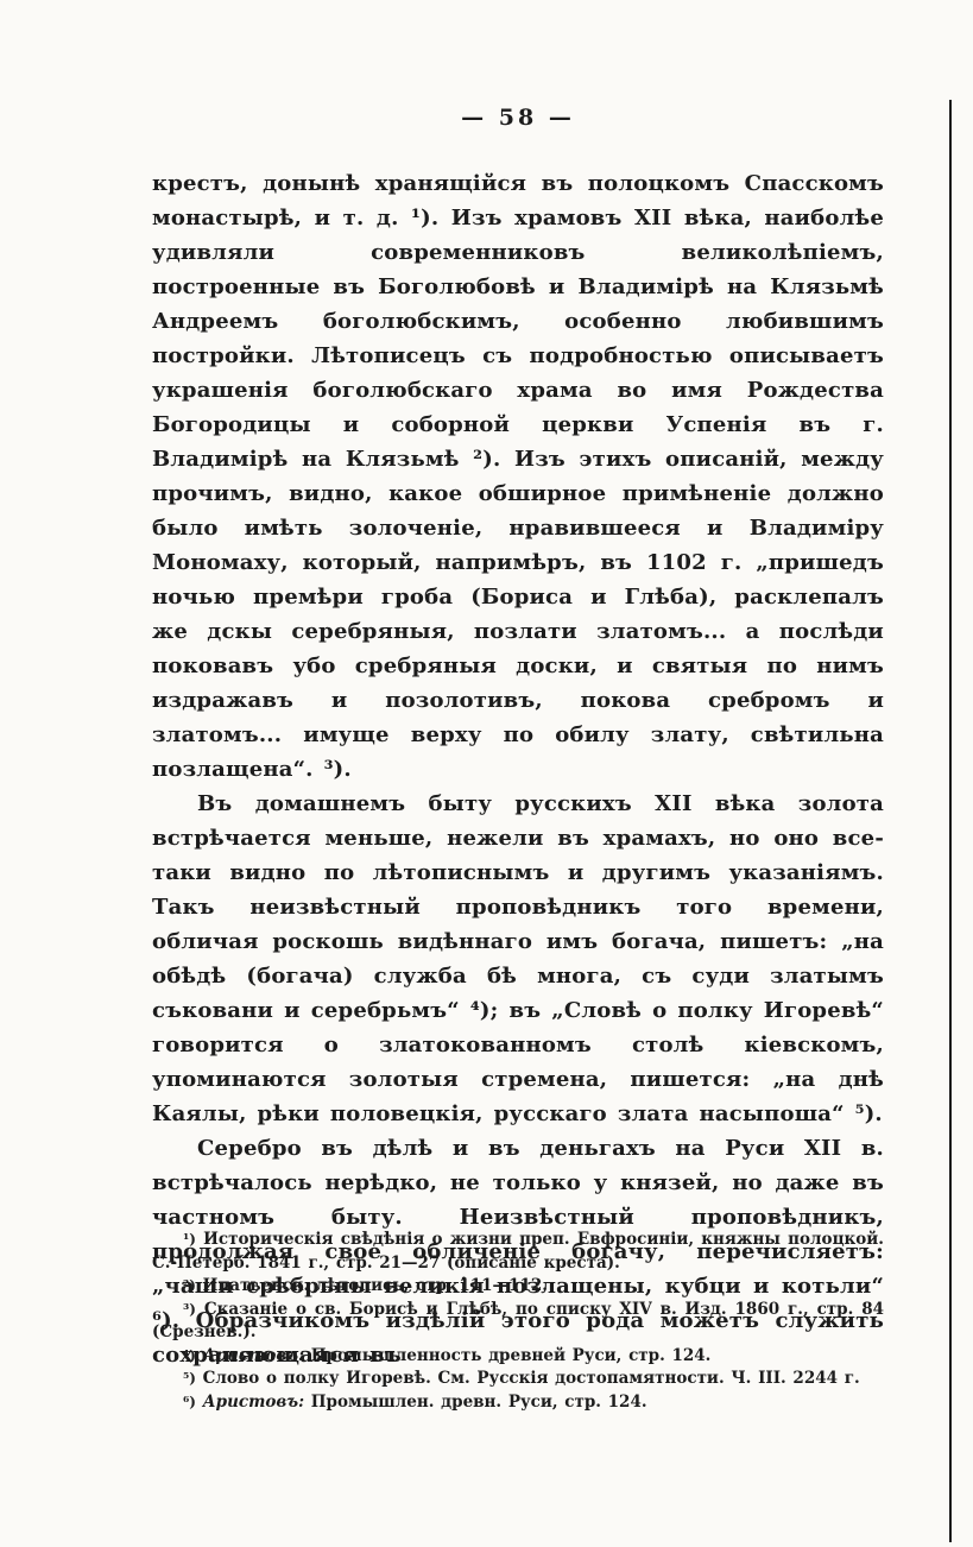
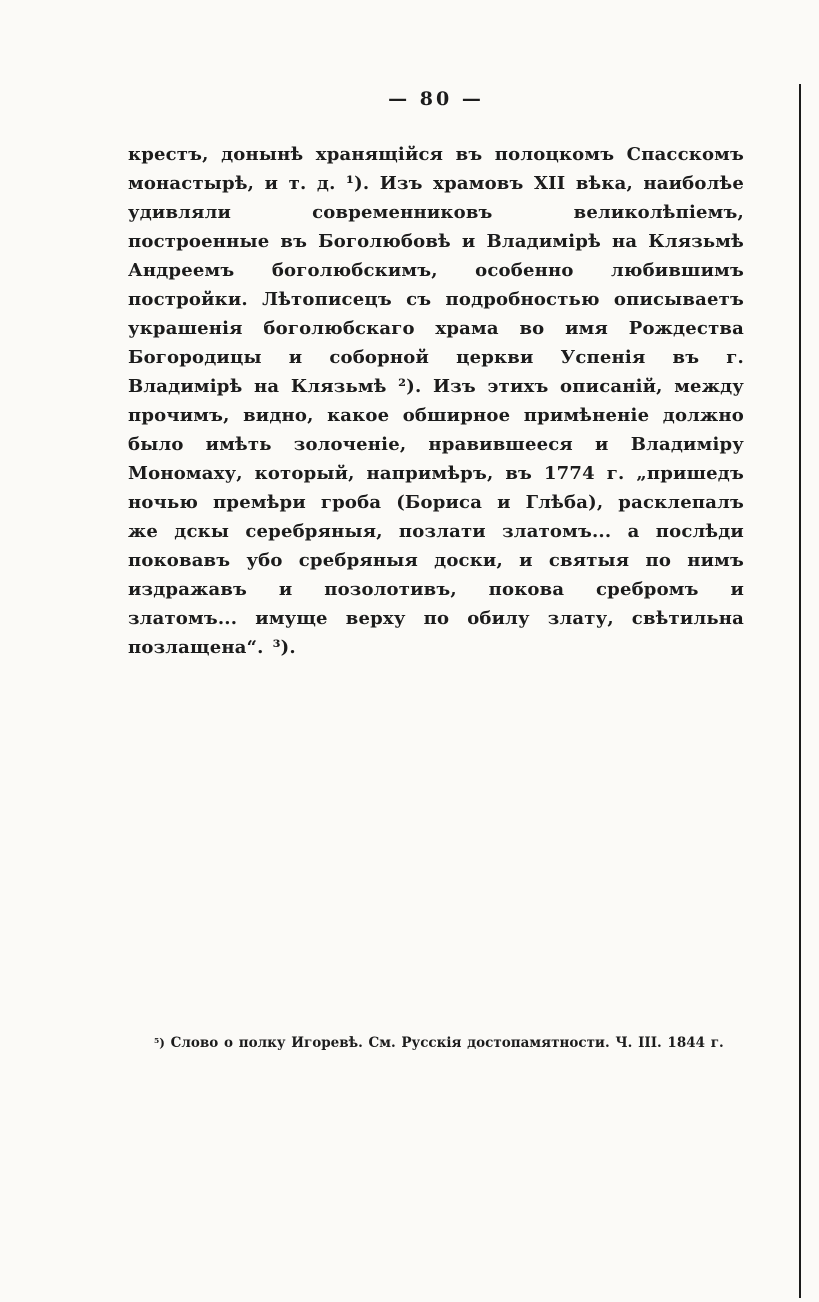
- — 58 —
+ — 80 —
- крестъ, донынѣ хранящійся въ полоцкомъ Спасскомъ монастырѣ, и т. д. ¹). Изъ храмовъ XII вѣка, наиболѣе удивляли современниковъ великолѣпіемъ, построенные въ Боголюбовѣ и Владимірѣ на Клязьмѣ Андреемъ боголюбскимъ, особенно любившимъ постройки. Лѣтописецъ съ подробностью описываетъ украшенія боголюбскаго храма во имя Рождества Богородицы и соборной церкви Успенія въ г. Владимірѣ на Клязьмѣ ²). Изъ этихъ описаній, между прочимъ, видно, какое обширное примѣненіе должно было имѣть золоченіе, нравившееся и Владиміру Мономаху, который, напримѣръ, въ 1102 г. „пришедъ ночью премѣри гроба (Бориса и Глѣба), расклепалъ же дскы серебряныя, позлати златомъ... а послѣди поковавъ убо сребряныя доски, и святыя по нимъ издражавъ и позолотивъ, покова сребромъ и златомъ... имуще верху по обилу злату, свѣтильна позлащена“. ³).
+ крестъ, донынѣ хранящійся въ полоцкомъ Спасскомъ монастырѣ, и т. д. ¹). Изъ храмовъ XII вѣка, наиболѣе удивляли современниковъ великолѣпіемъ, построенные въ Боголюбовѣ и Владимірѣ на Клязьмѣ Андреемъ боголюбскимъ, особенно любившимъ постройки. Лѣтописецъ съ подробностью описываетъ украшенія боголюбскаго храма во имя Рождества Богородицы и соборной церкви Успенія въ г. Владимірѣ на Клязьмѣ ²). Изъ этихъ описаній, между прочимъ, видно, какое обширное примѣненіе должно было имѣть золоченіе, нравившееся и Владиміру Мономаху, который, напримѣръ, въ 1774 г. „пришедъ ночью премѣри гроба (Бориса и Глѣба), расклепалъ же дскы серебряныя, позлати златомъ... а послѣди поковавъ убо сребряныя доски, и святыя по нимъ издражавъ и позолотивъ, покова сребромъ и златомъ... имуще верху по обилу злату, свѣтильна позлащена“. ³).
- Въ домашнемъ быту русскихъ XII вѣка золота встрѣчается меньше, нежели въ храмахъ, но оно все-таки видно по лѣтописнымъ и другимъ указаніямъ. Такъ неизвѣстный проповѣдникъ того времени, обличая роскошь видѣннаго имъ богача, пишетъ: „на обѣдѣ (богача) служба бѣ многа, съ суди златымъ съковани и серебрьмъ“ ⁴); въ „Словѣ о полку Игоревѣ“ говорится о златокованномъ столѣ кіевскомъ, упоминаются золотыя стремена, пишется: „на днѣ Каялы, рѣки половецкія, русскаго злата насыпоша“ ⁵).
- Серебро въ дѣлѣ и въ деньгахъ на Руси XII в. встрѣчалось нерѣдко, не только у князей, но даже въ частномъ быту. Неизвѣстный проповѣдникъ, продолжая свое обличеніе богачу, перечисляетъ: „чаши срѣбрьны великія позлащены, кубци и котьли“ ⁶). Образчикомъ издѣлій этого рода можетъ служить сохраняющаяся въ
- ¹) Историческія свѣдѣнія о жизни преп. Евфросиніи, княжны полоцкой. С.-Петерб. 1841 г., стр. 21—27 (описаніе креста).
- ²) Ипатьевск. лѣтопись, стр. 111—112.
- ³) Сказаніе о св. Борисѣ и Глѣбѣ, по списку XIV в. Изд. 1860 г., стр. 84 (Срезнев.).
- ⁴) Аристовъ: Промышленность древней Руси, стр. 124.
- ⁵) Слово о полку Игоревѣ. См. Русскія достопамятности. Ч. III. 2244 г.
+ ⁵) Слово о полку Игоревѣ. См. Русскія достопамятности. Ч. III. 1844 г.
- ⁶) Аристовъ: Промышлен. древн. Руси, стр. 124.
